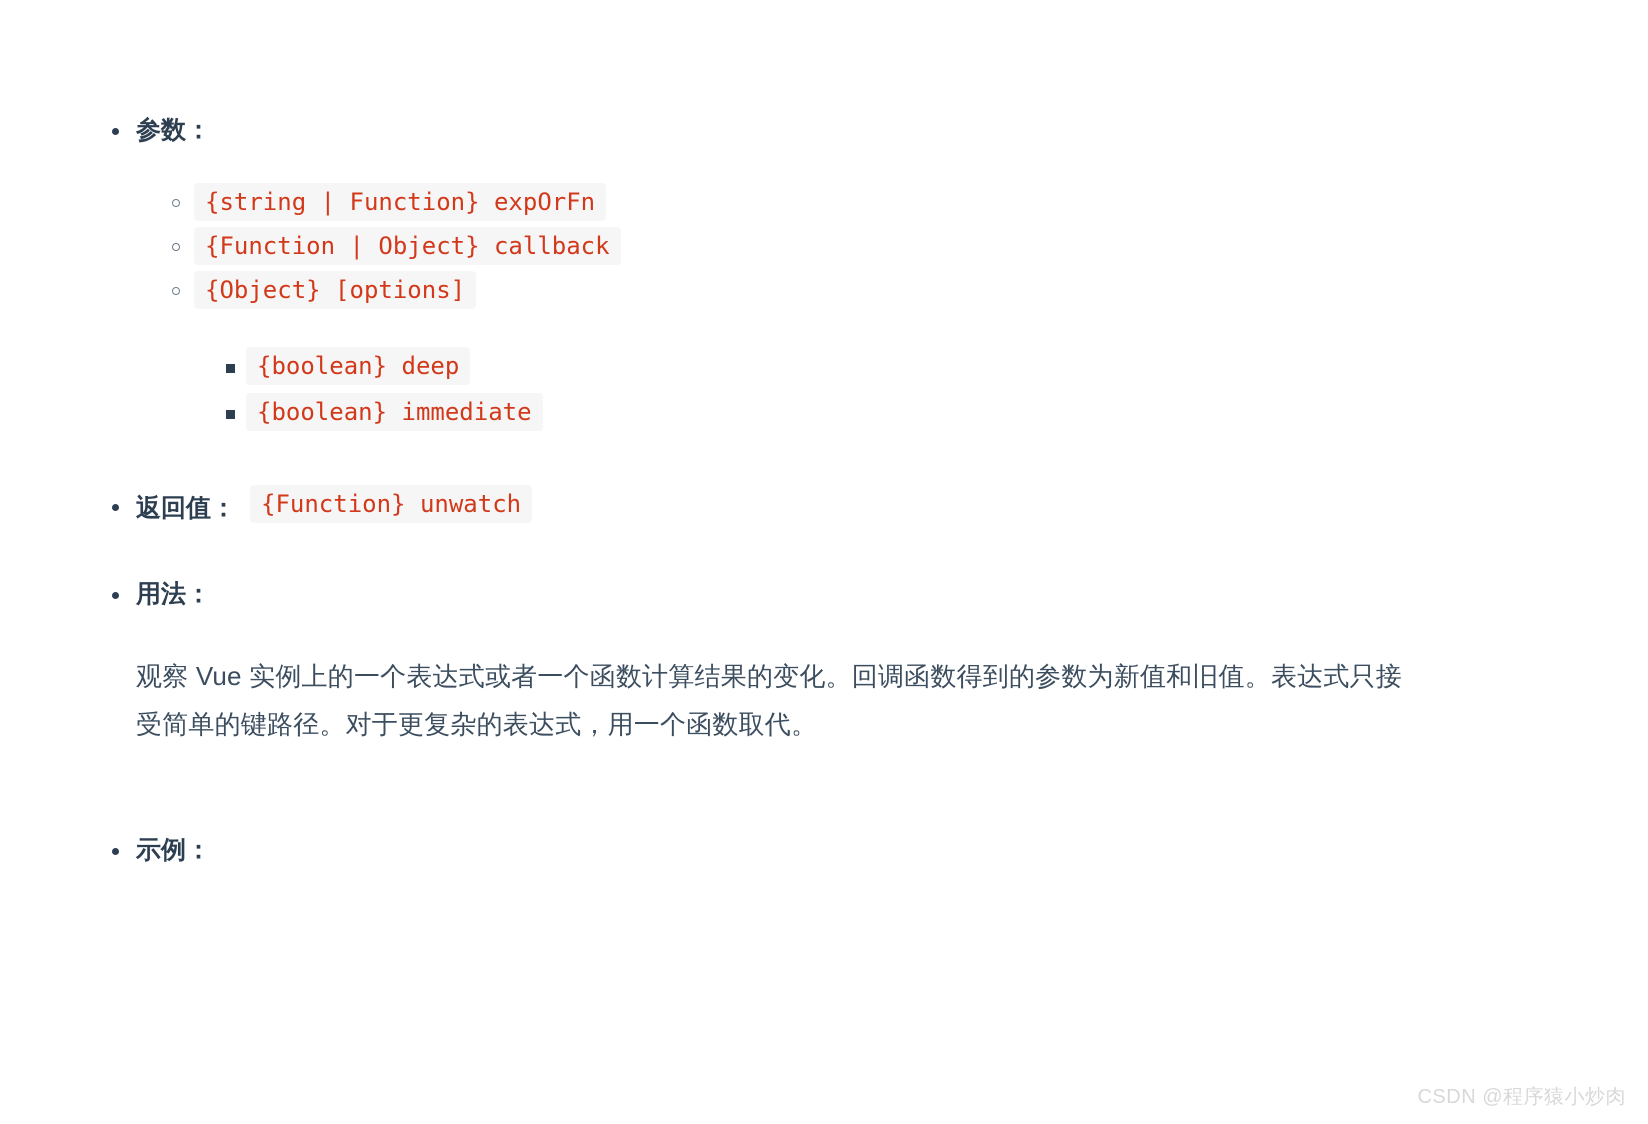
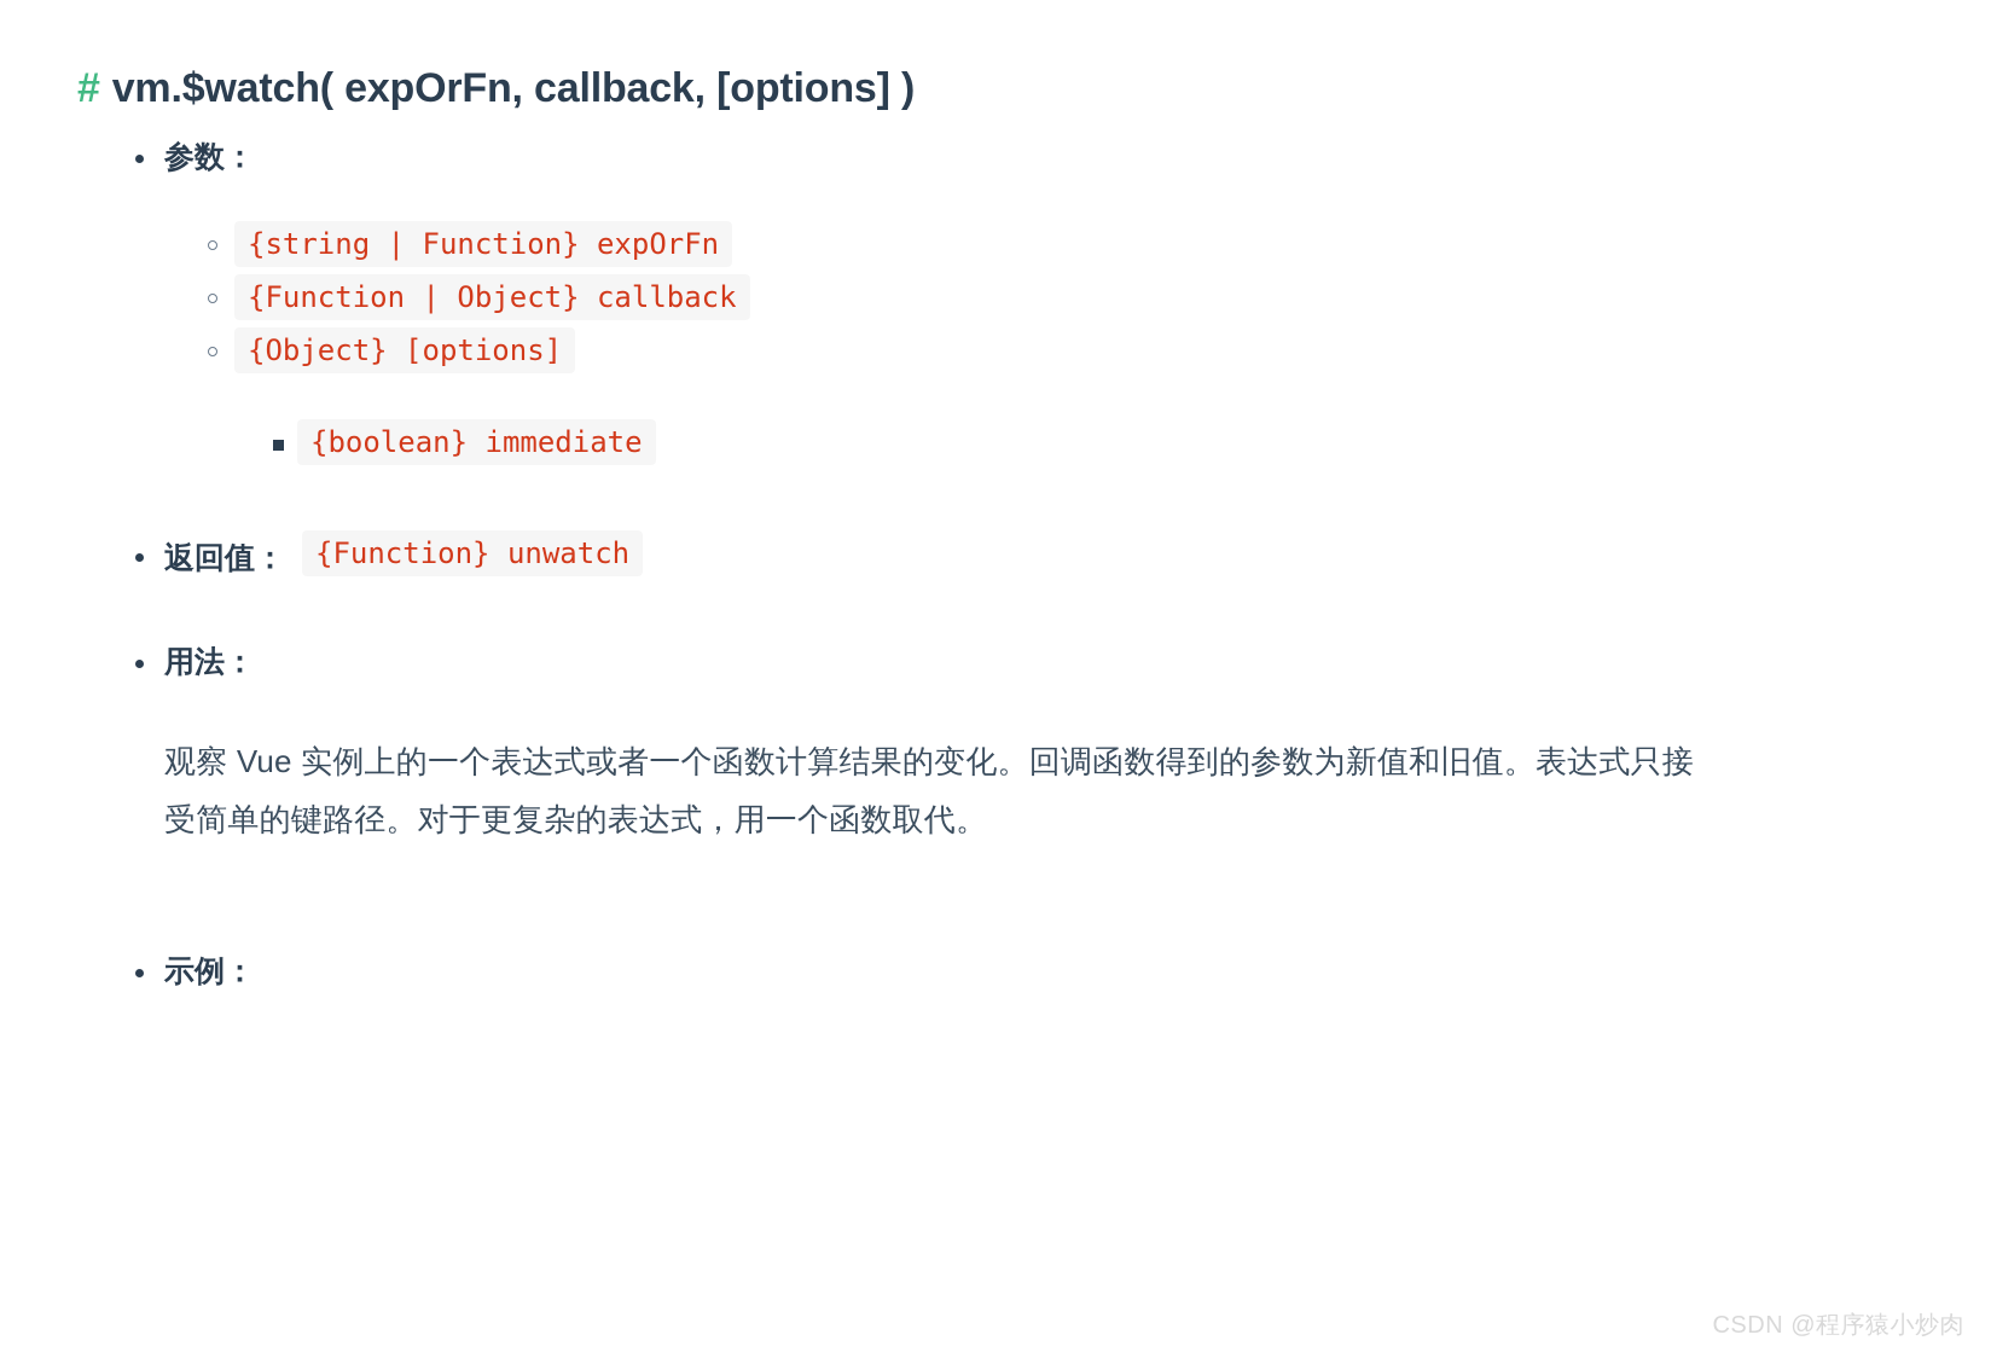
+ # vm.$watch( expOrFn, callback, [options] )
  参数：
  {string | Function} expOrFn
  {Function | Object} callback
  {Object} [options]
- {boolean} deep
  {boolean} immediate
  返回值： {Function} unwatch
  用法：
  观察 Vue 实例上的一个表达式或者一个函数计算结果的变化。回调函数得到的参数为新值和旧值。表达式只接受简单的键路径。对于更复杂的表达式，用一个函数取代。
  示例：
  CSDN @程序猿小炒肉
